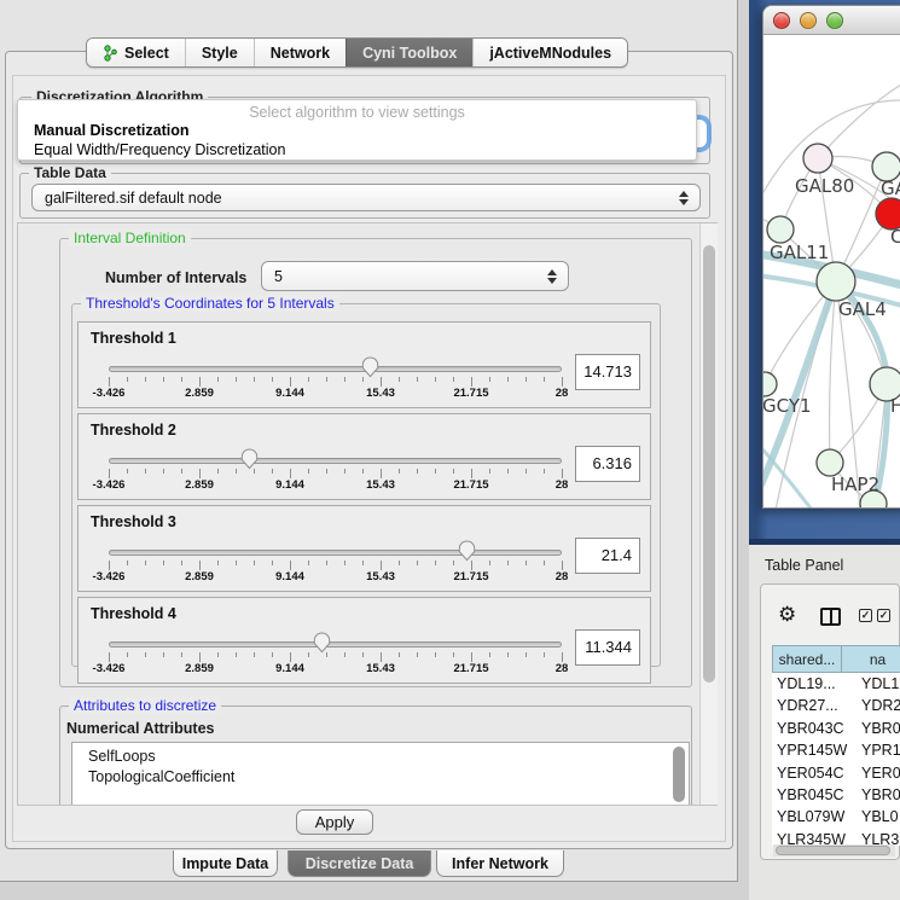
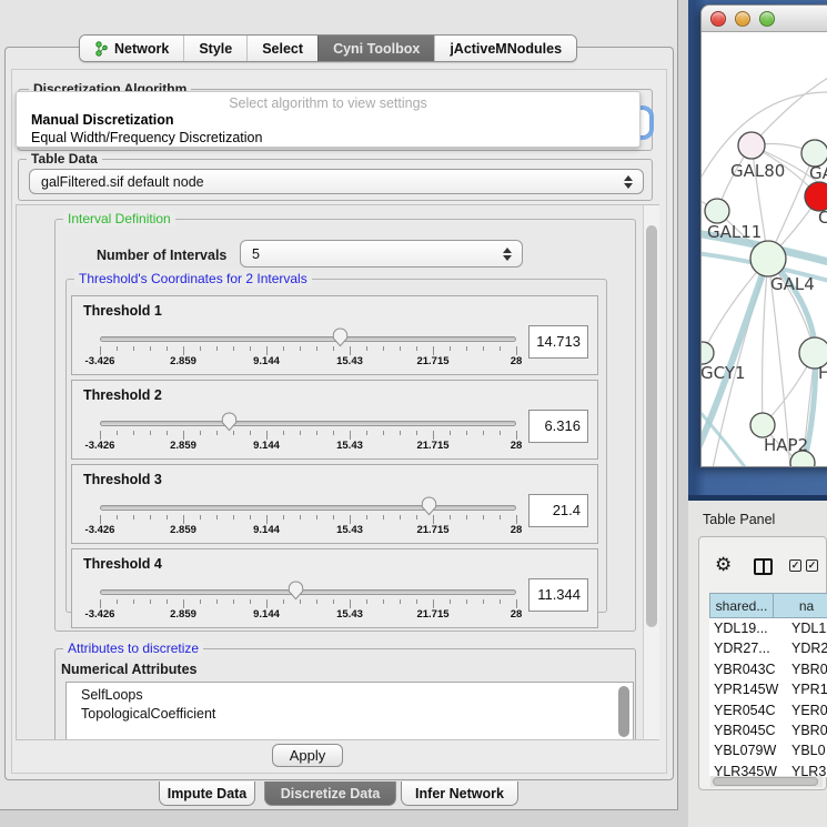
- Select
+ Network
  Style
- Network
+ Select
  Cyni Toolbox
  jActiveMNodules
  Discretization Algorithm
  Select algorithm to view settings
  Manual Discretization
  Equal Width/Frequency Discretization
  Table Data
  galFiltered.sif default node
  Interval Definition
  Number of Intervals
  5
- Threshold's Coordinates for 5 Intervals
+ Threshold's Coordinates for 2 Intervals
  Threshold 1
  -3.426
  2.859
  9.144
  15.43
  21.715
  28
  14.713
  Threshold 2
  -3.426
  2.859
  9.144
  15.43
  21.715
  28
  6.316
  Threshold 3
  -3.426
  2.859
  9.144
  15.43
  21.715
  28
  21.4
  Threshold 4
  -3.426
  2.859
  9.144
  15.43
  21.715
  28
  11.344
  Attributes to discretize
  Numerical Attributes
  SelfLoops
  TopologicalCoefficient
  Apply
  Impute Data
  Discretize Data
  Infer Network
  GAL80
  C
  GAL11
  GAL4
  GCY1
  H
  HAP2
  Table Panel
  ⚙
  ✓
  ✓
  shared...
  na
  YDL19...
  YDL1
  YDR27...
  YDR2
  YBR043C
  YBR0
  YPR145W
  YPR1
  YER054C
  YER0
  YBR045C
  YBR0
  YBL079W
  YBL0
  YLR345W
  YLR3
